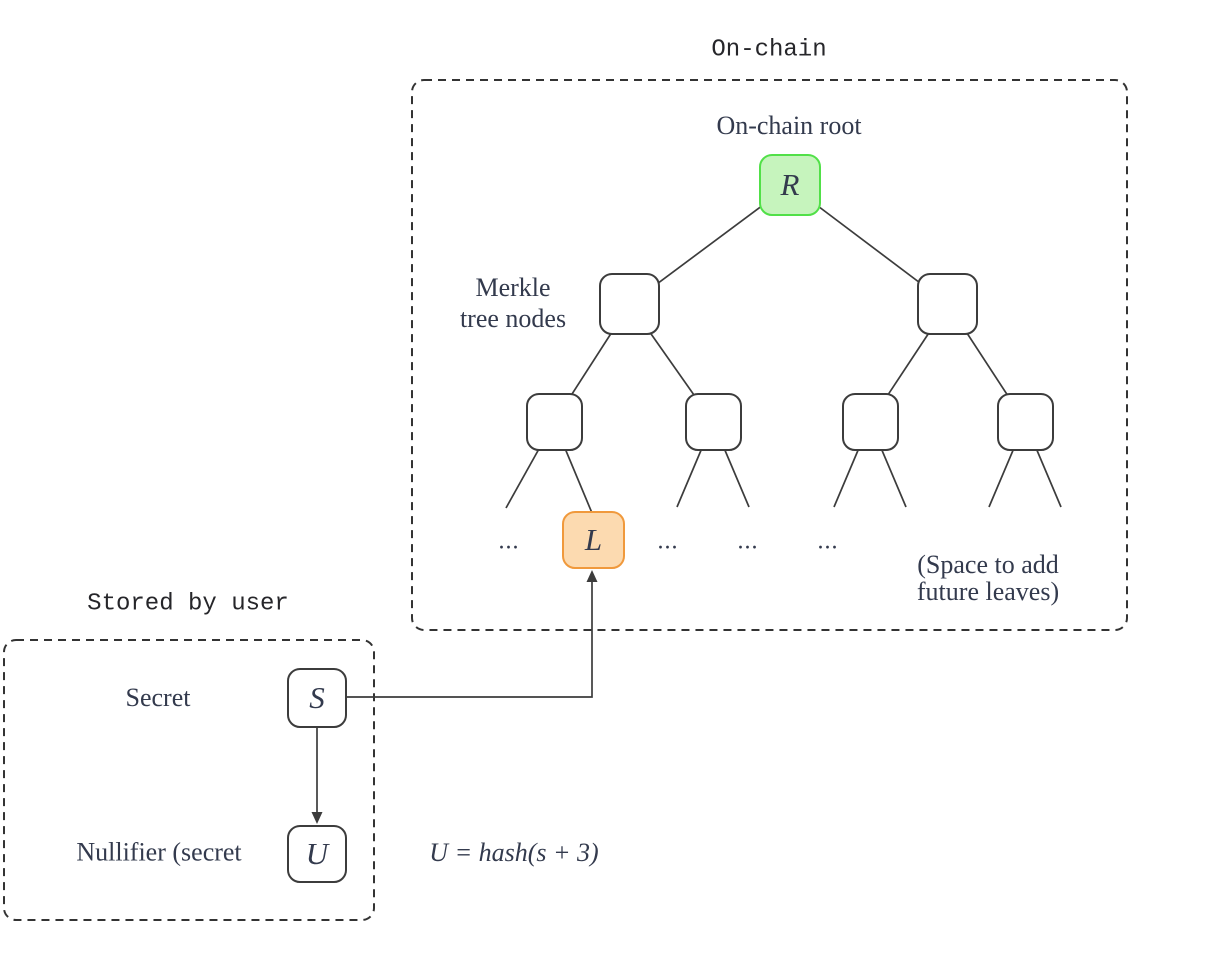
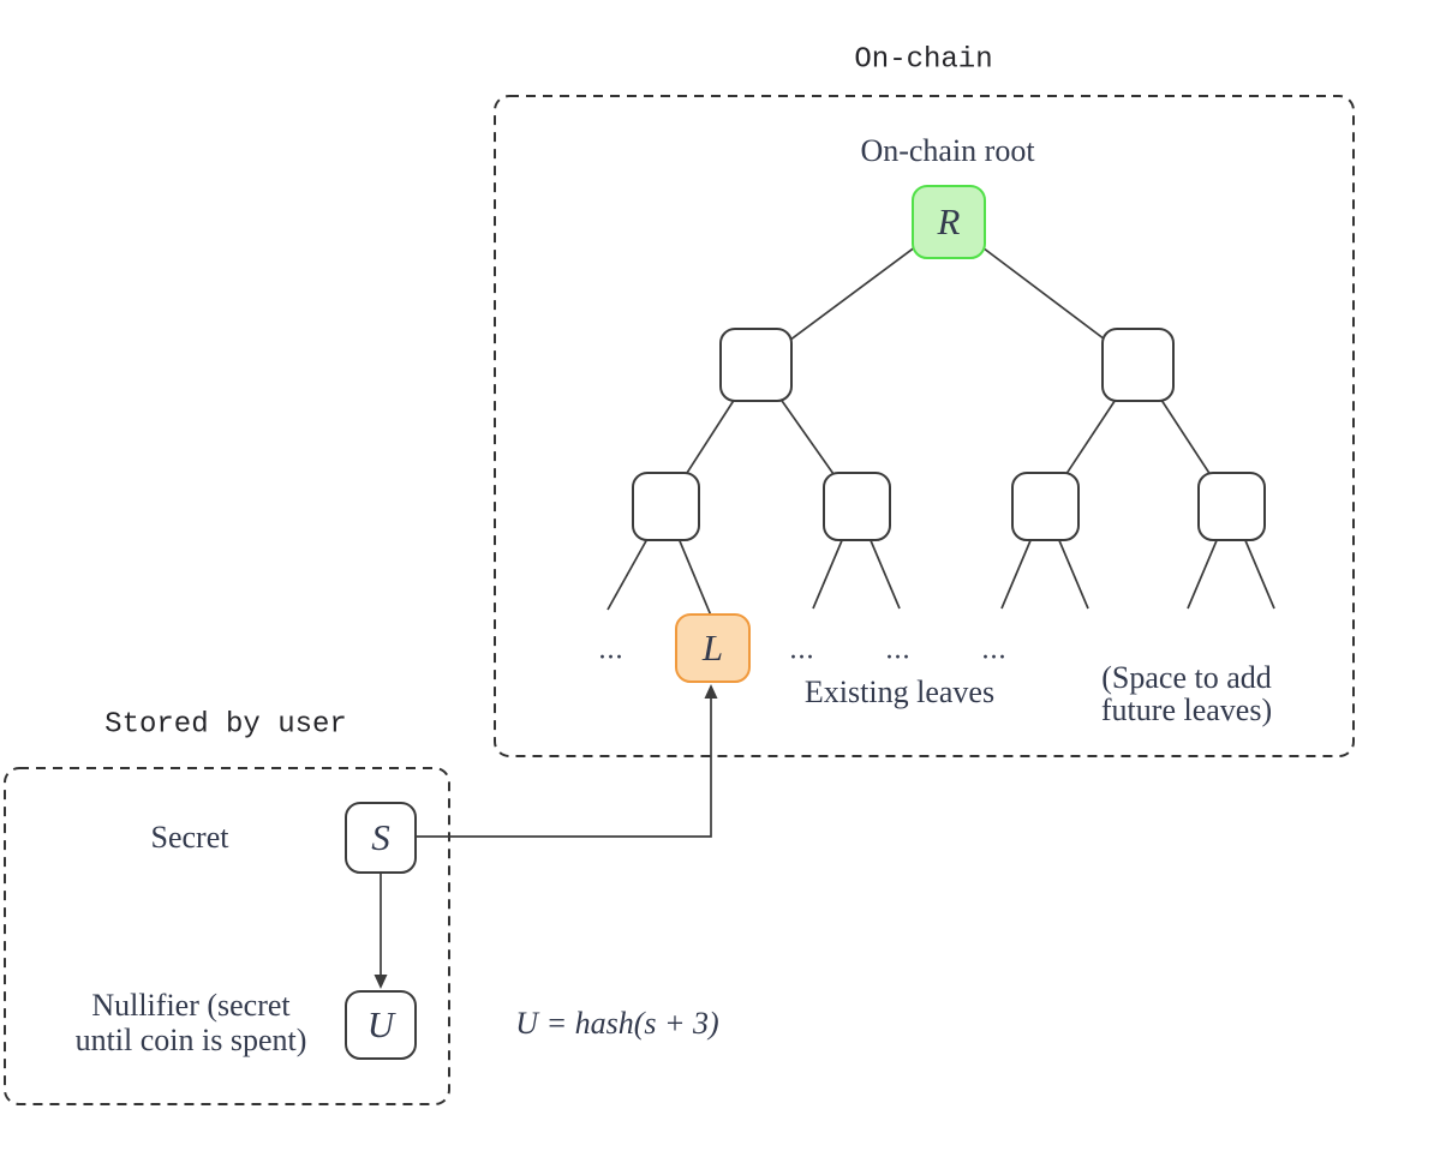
  R
  L
  S
  U
  On-chain
  On-chain root
- Merkle
- tree nodes
  ...
  ...
  ...
  ...
+ Existing leaves
  (Space to add
  future leaves)
  Stored by user
  Secret
  Nullifier (secret
+ until coin is spent)
  U = hash(s + 3)
